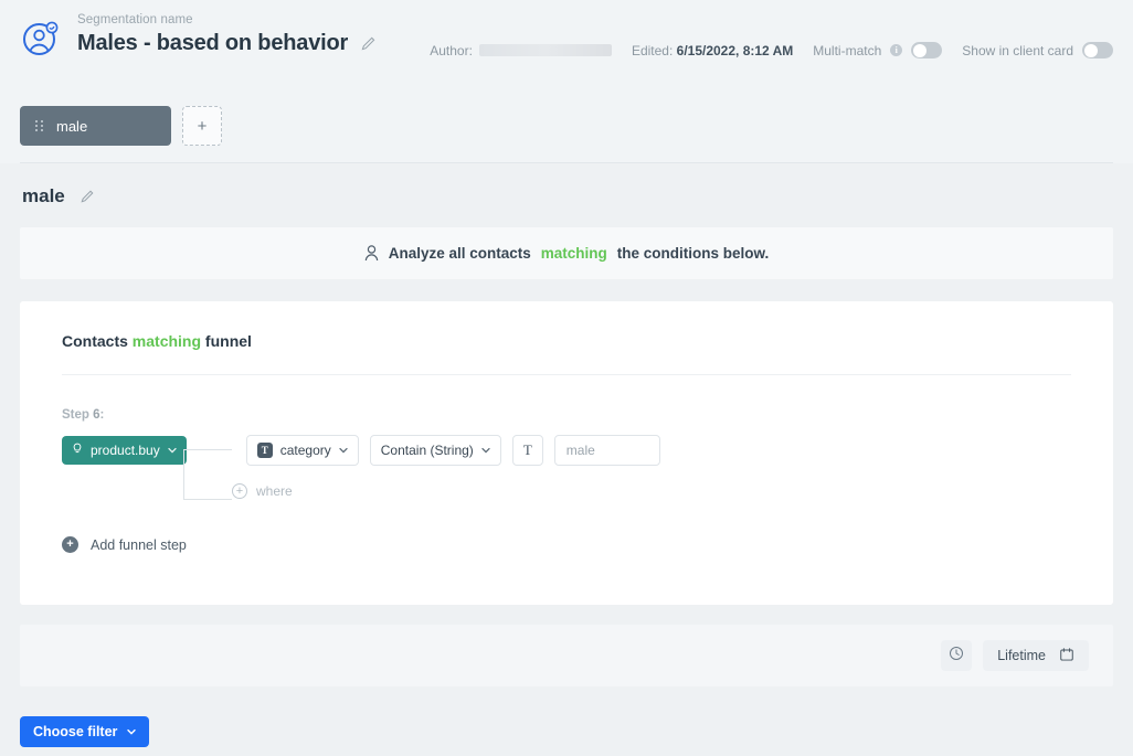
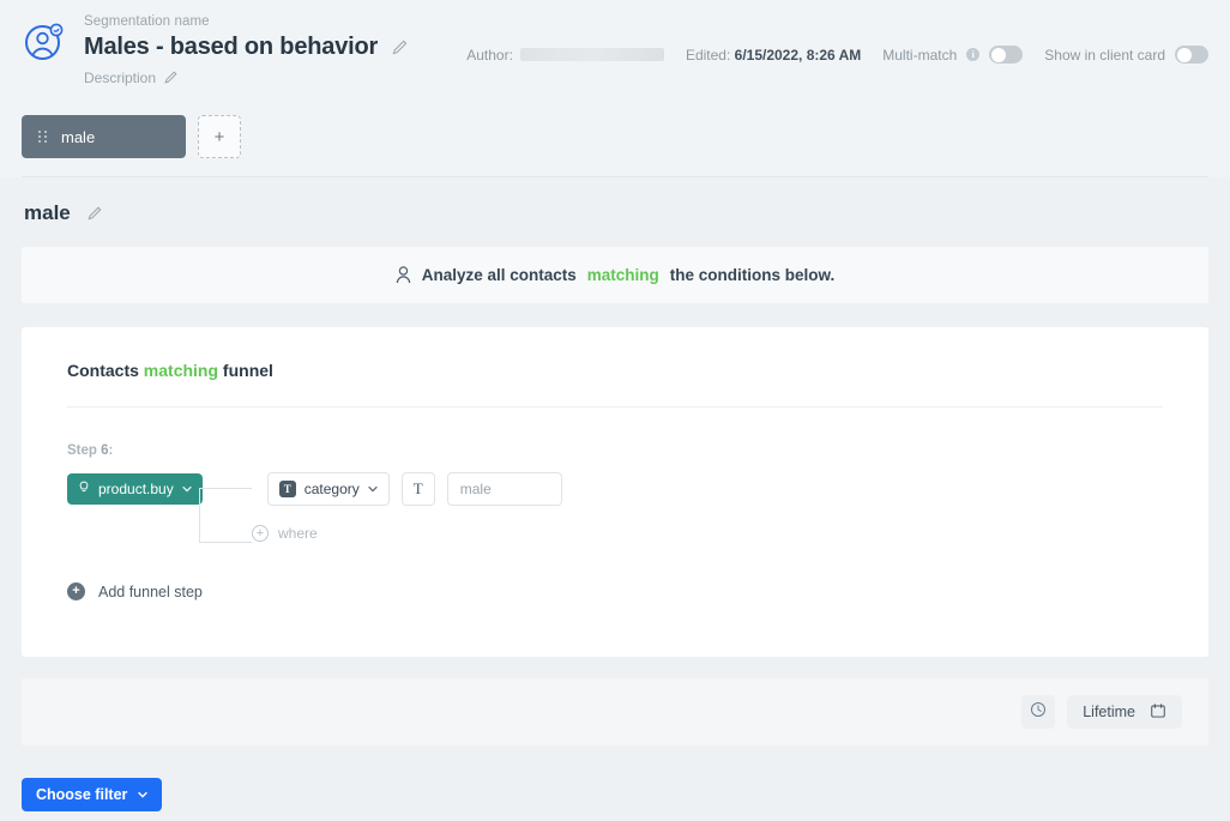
  Segmentation name
  Males - based on behavior
+ Description
  Author:
- Edited: 6/15/2022, 8:12 AM
+ Edited: 6/15/2022, 8:26 AM
  Multi-match
  i
  Show in client card
  male
  +
  male
  Analyze all contacts
  matching
  the conditions below.
  Contacts matching funnel
  Step 6:
  product.buy
  T
  category
- Contain (String)
  T
  male
  +
  where
  +
  Add funnel step
  Lifetime
  Choose filter
